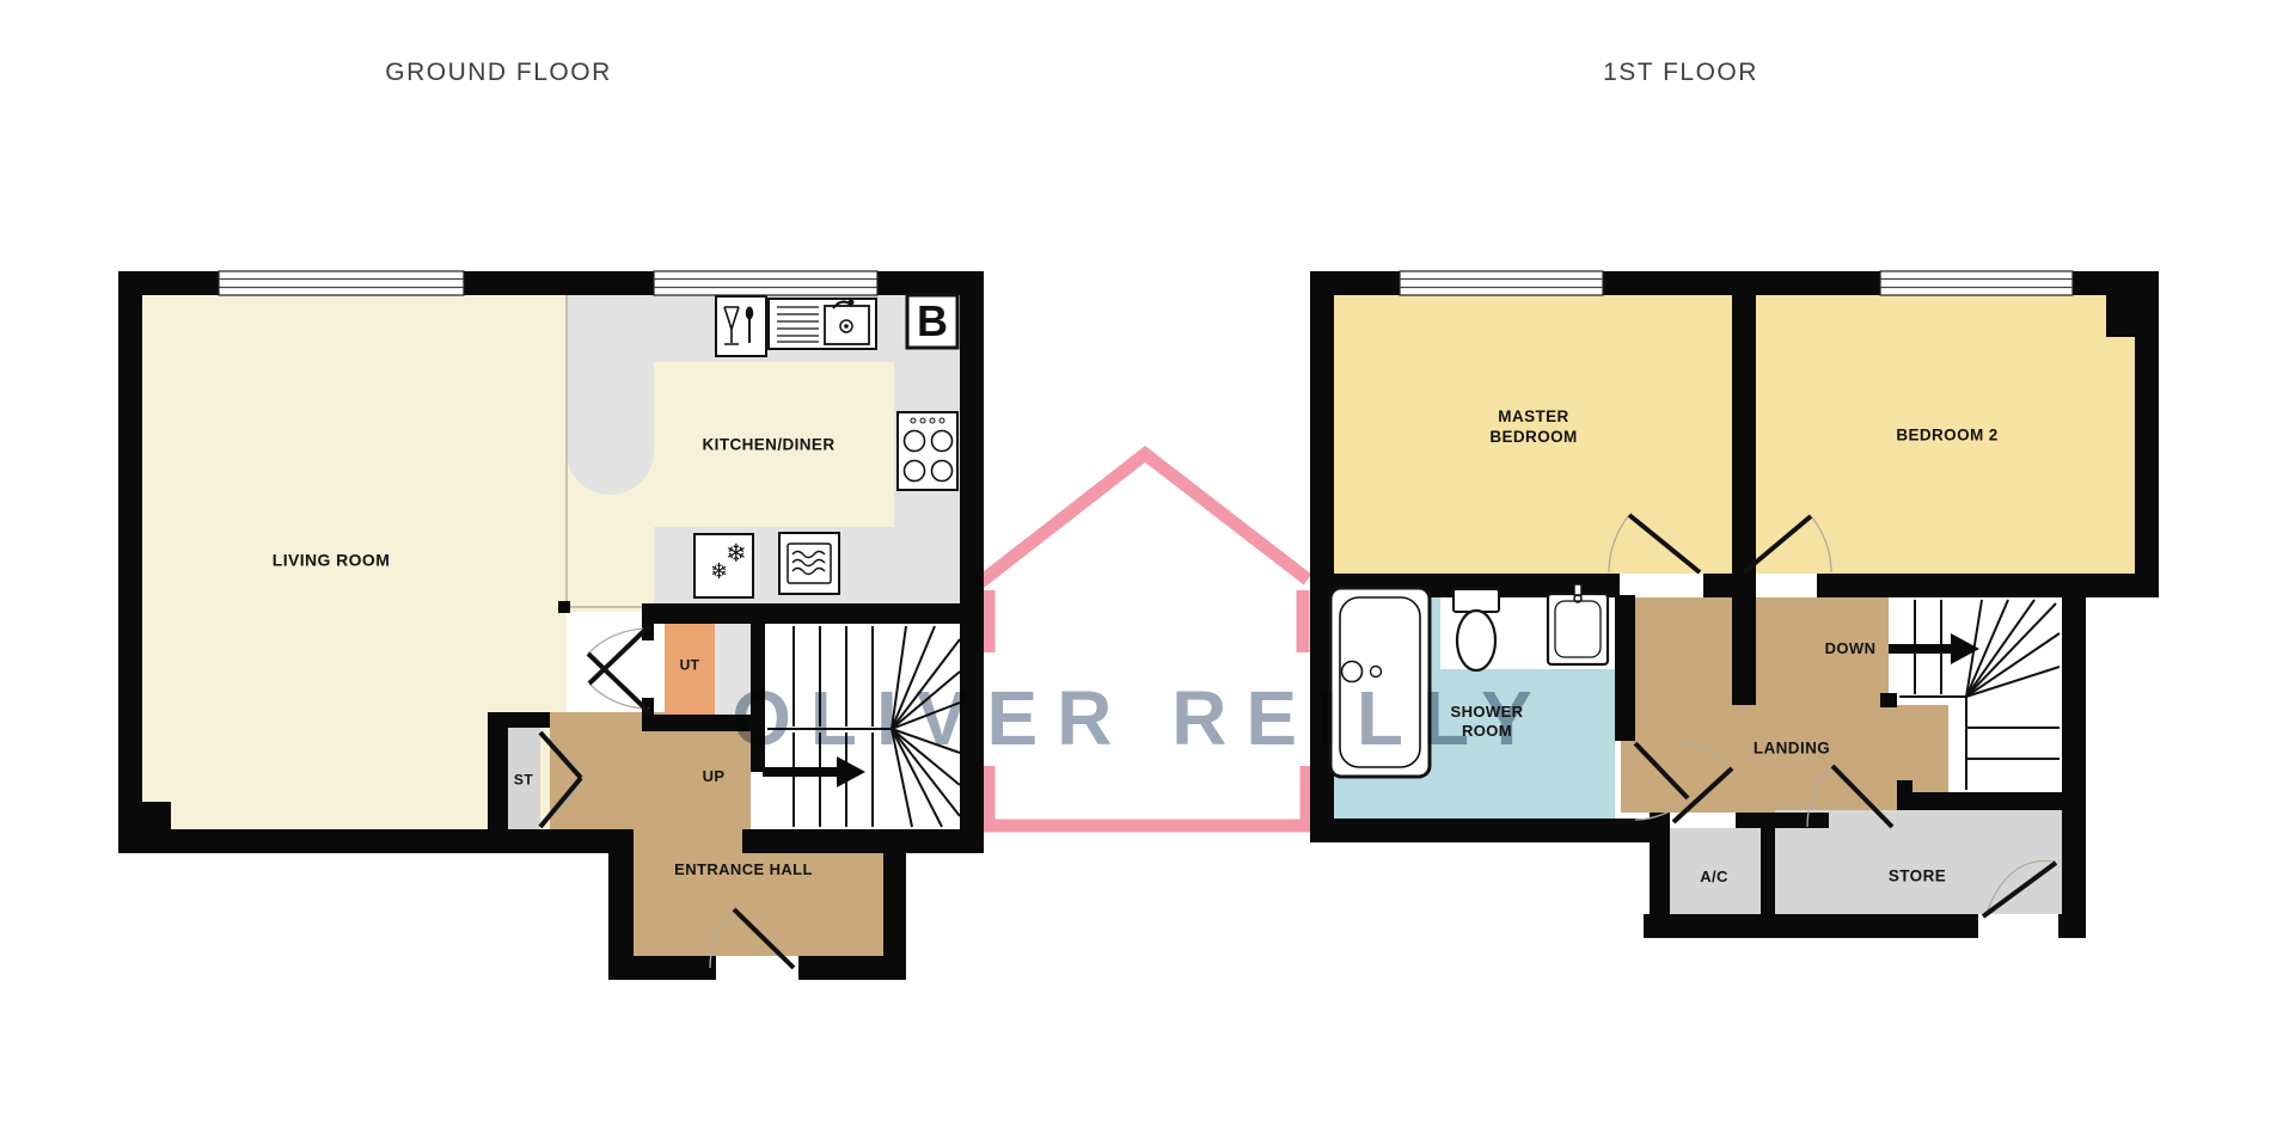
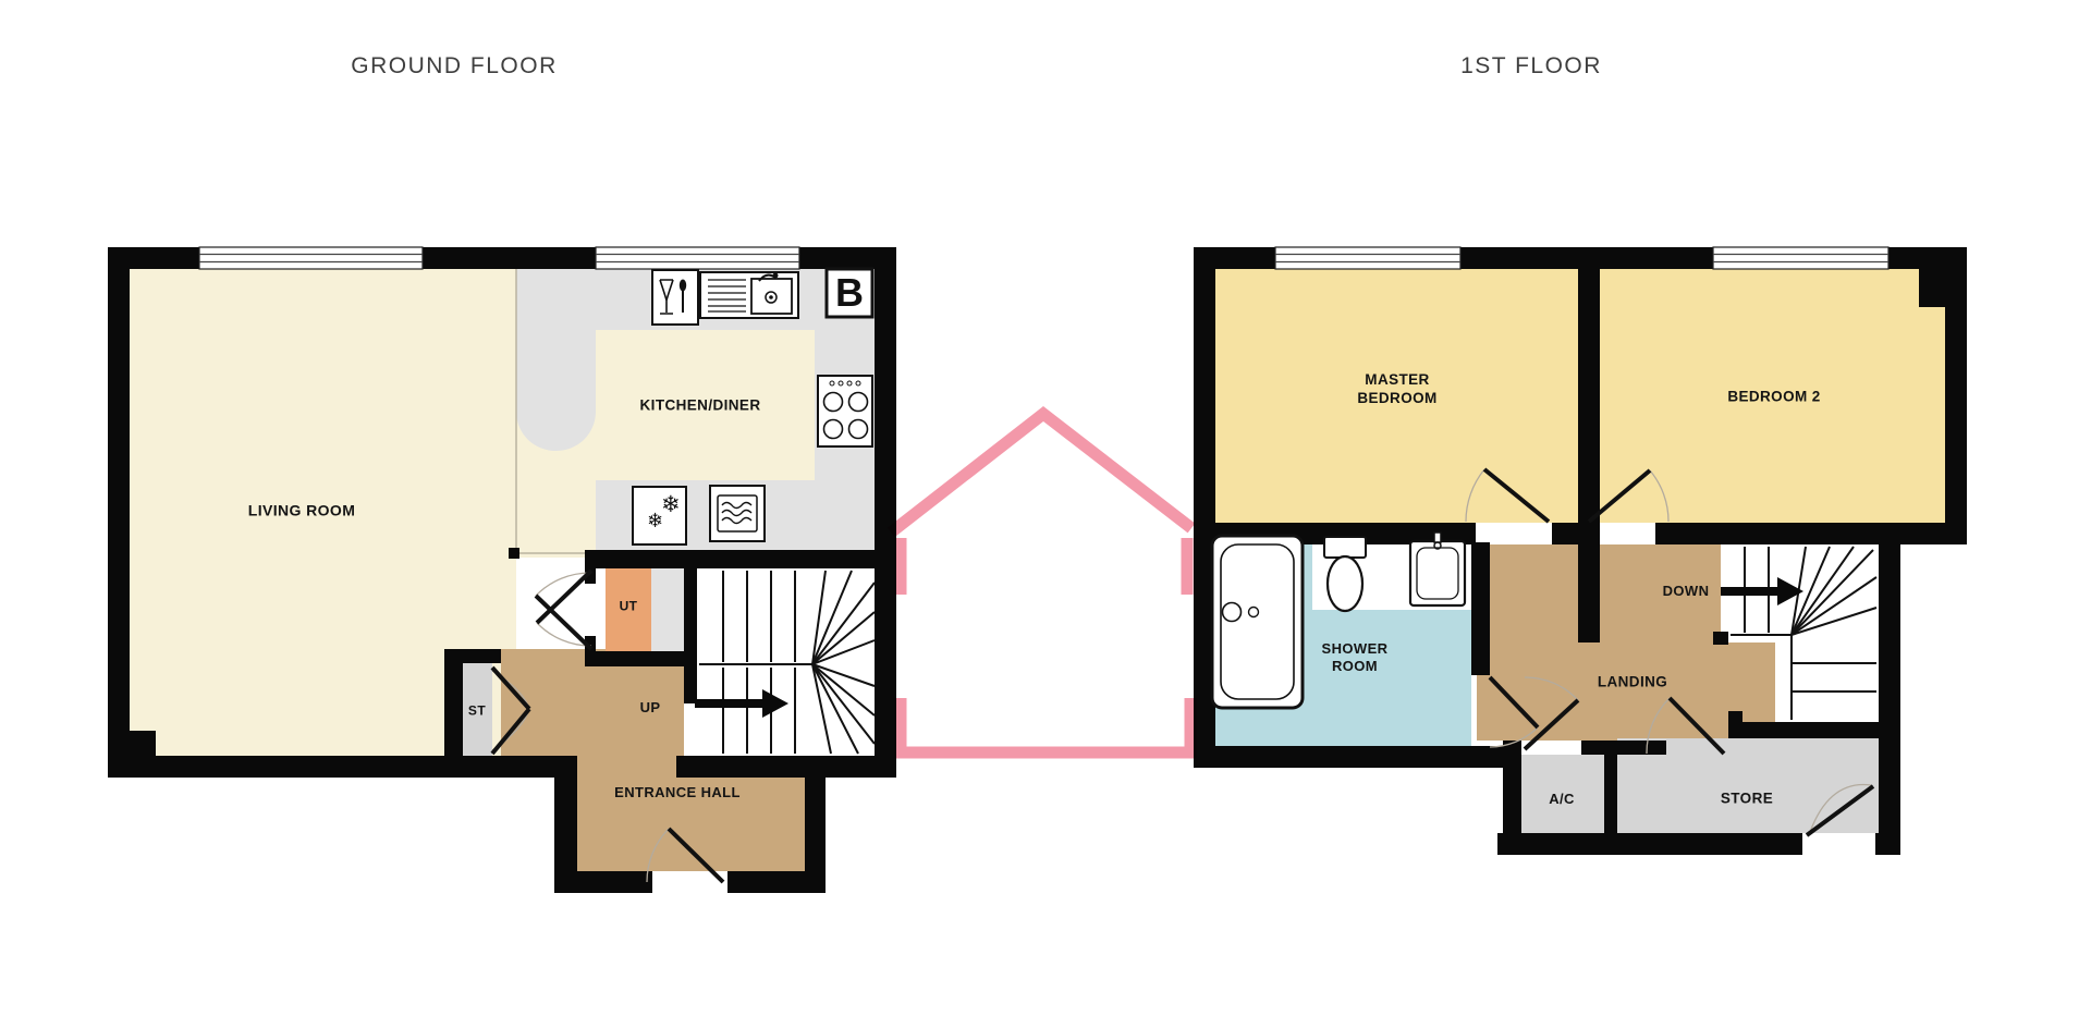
  B
  ❄
  ❄
- OLIVER REILLY
  GROUND FLOOR
  1ST FLOOR
  LIVING ROOM
  KITCHEN/DINER
  UT
  ST
  UP
  ENTRANCE HALL
  MASTER BEDROOM
  BEDROOM 2
  SHOWER ROOM
  LANDING
  DOWN
  A/C
  STORE
